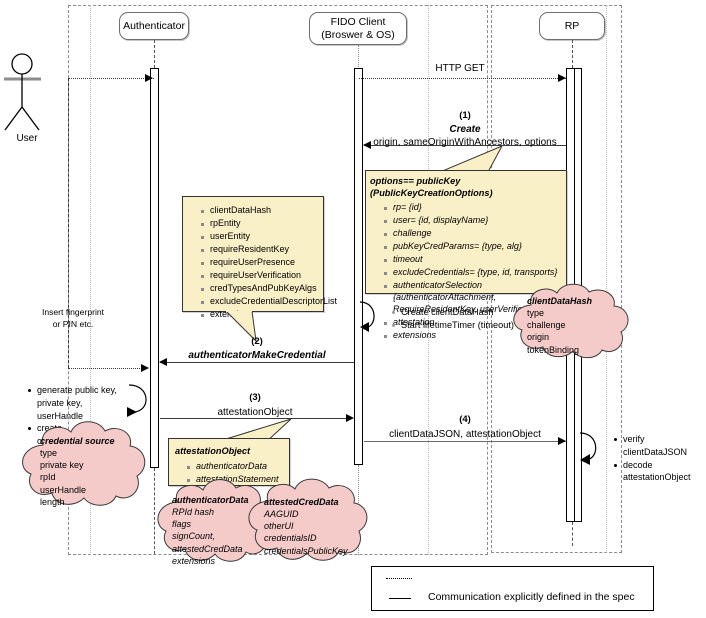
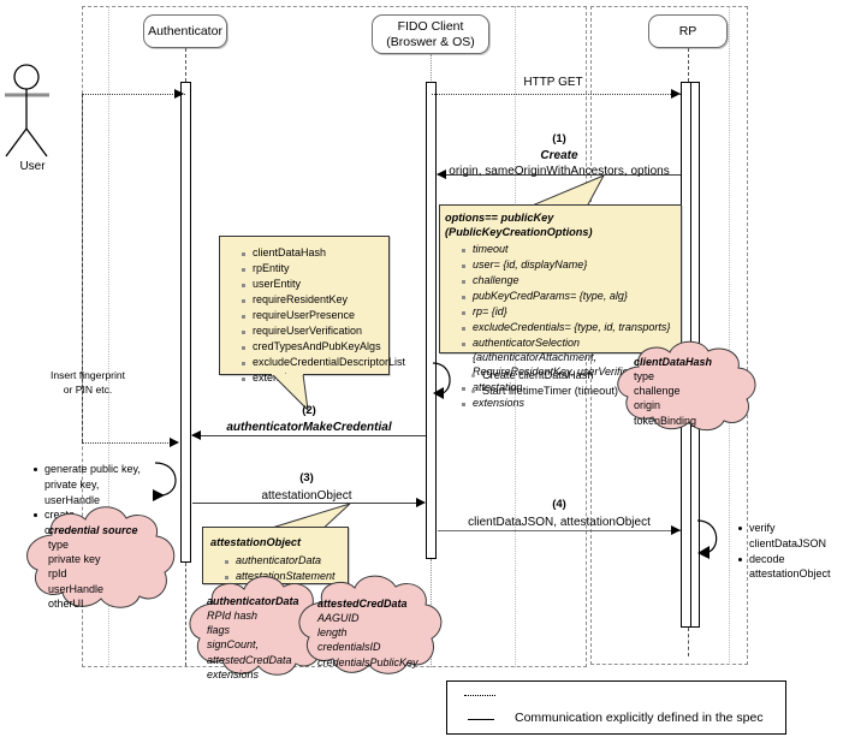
  User
  Authenticator
  FIDO Client
  (Broswer & OS)
  RP
  HTTP GET
  (1)
  Create
  origin, sameOriginWithAncestors, options
  options== publicKey (PublicKeyCreationOptions)
- rp= {id}
+ timeout
  user= {id, displayName}
  challenge
  pubKeyCredParams= {type, alg}
- timeout
+ rp= {id}
  excludeCredentials= {type, id, transports}
  extensions
  Create clientDataHash
  Start lifetimeTimer (timeout)
  clientDataHash
  type
  challenge
  origin
  tokenBinding
  clientDataHash
  rpEntity
  userEntity
  requireResidentKey
  requireUserPresence
  requireUserVerification
  credTypesAndPubKeyAlgs
  excludeCredentialDescriptorList
  Insert fingerprint
  or PIN etc.
  (2)
  authenticatorMakeCredential
  generate public key, private key, userHandle
  (3)
  attestationObject
  credential source
  type
  private key
  rpId
  userHandle
- length
+ otherUI
  attestationObject
  authenticatorData
  attesttionStatement
  authenticatorData
  RPId hash
  flags
  signCount,
  attestedCredData
  extensions
  attestedCredData
  AAGUID
- otherUI
+ length
  credentialsID
  credentialsPublicKey
  (4)
  clientDataJSON, attestationObject
  verify clientDataJSON
  decode attestationObject
  Communication explicitly defined in the spec
